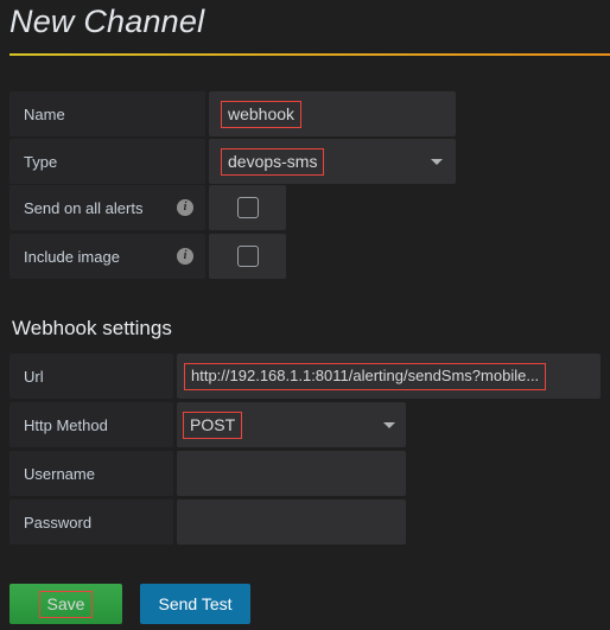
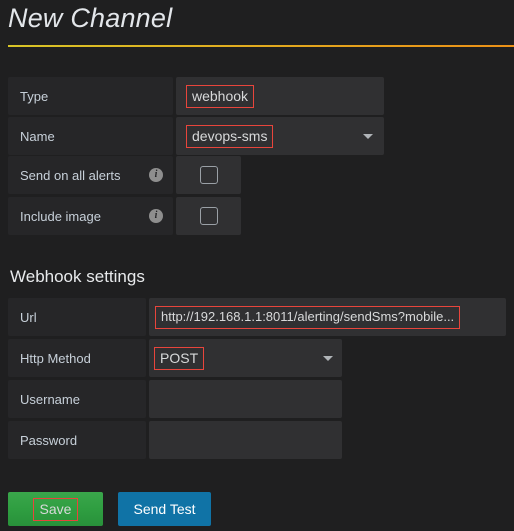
  New Channel
- Name
+ Type
  webhook
- Type
+ Name
  devops-sms
  Send on all alerts
  i
  Include image
  i
  Webhook settings
  Url
  http://192.168.1.1:8011/alerting/sendSms?mobile...
  Http Method
  POST
  Username
  Password
  Save
  Send Test
